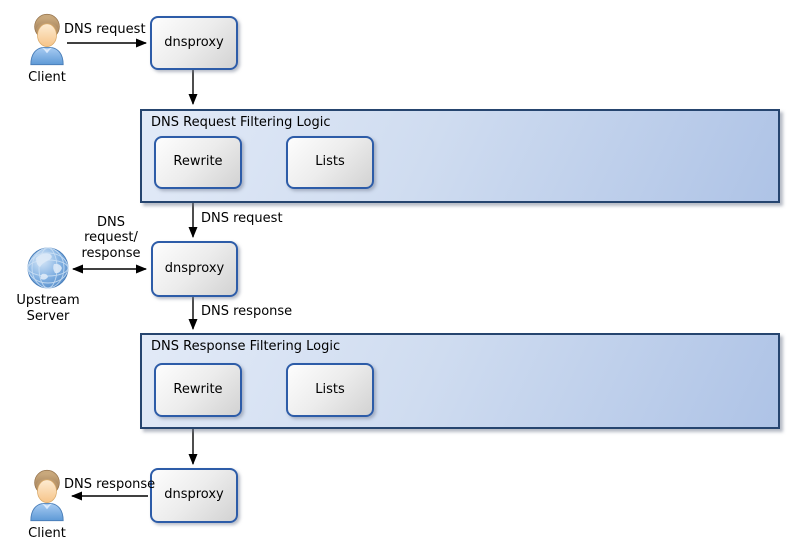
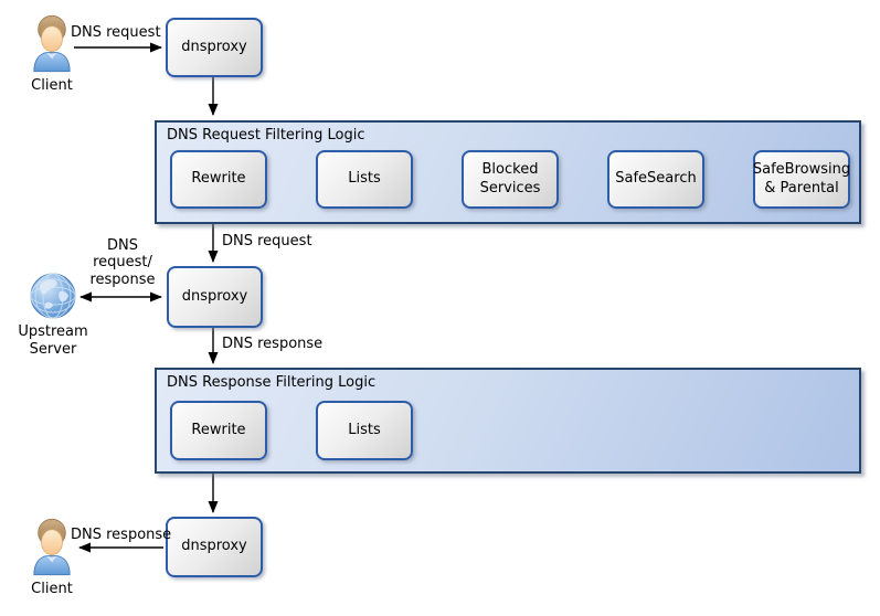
  Client
  dnsproxy
  DNS request
  DNS Request Filtering Logic
  Rewrite
  Lists
+ Blocked Services
+ SafeSearch
+ SafeBrowsing & Parental
  DNS request
  Upstream Server
  DNS request/ response
  dnsproxy
  DNS response
  DNS Response Filtering Logic
  Rewrite
  Lists
  dnsproxy
  DNS response
  Client
